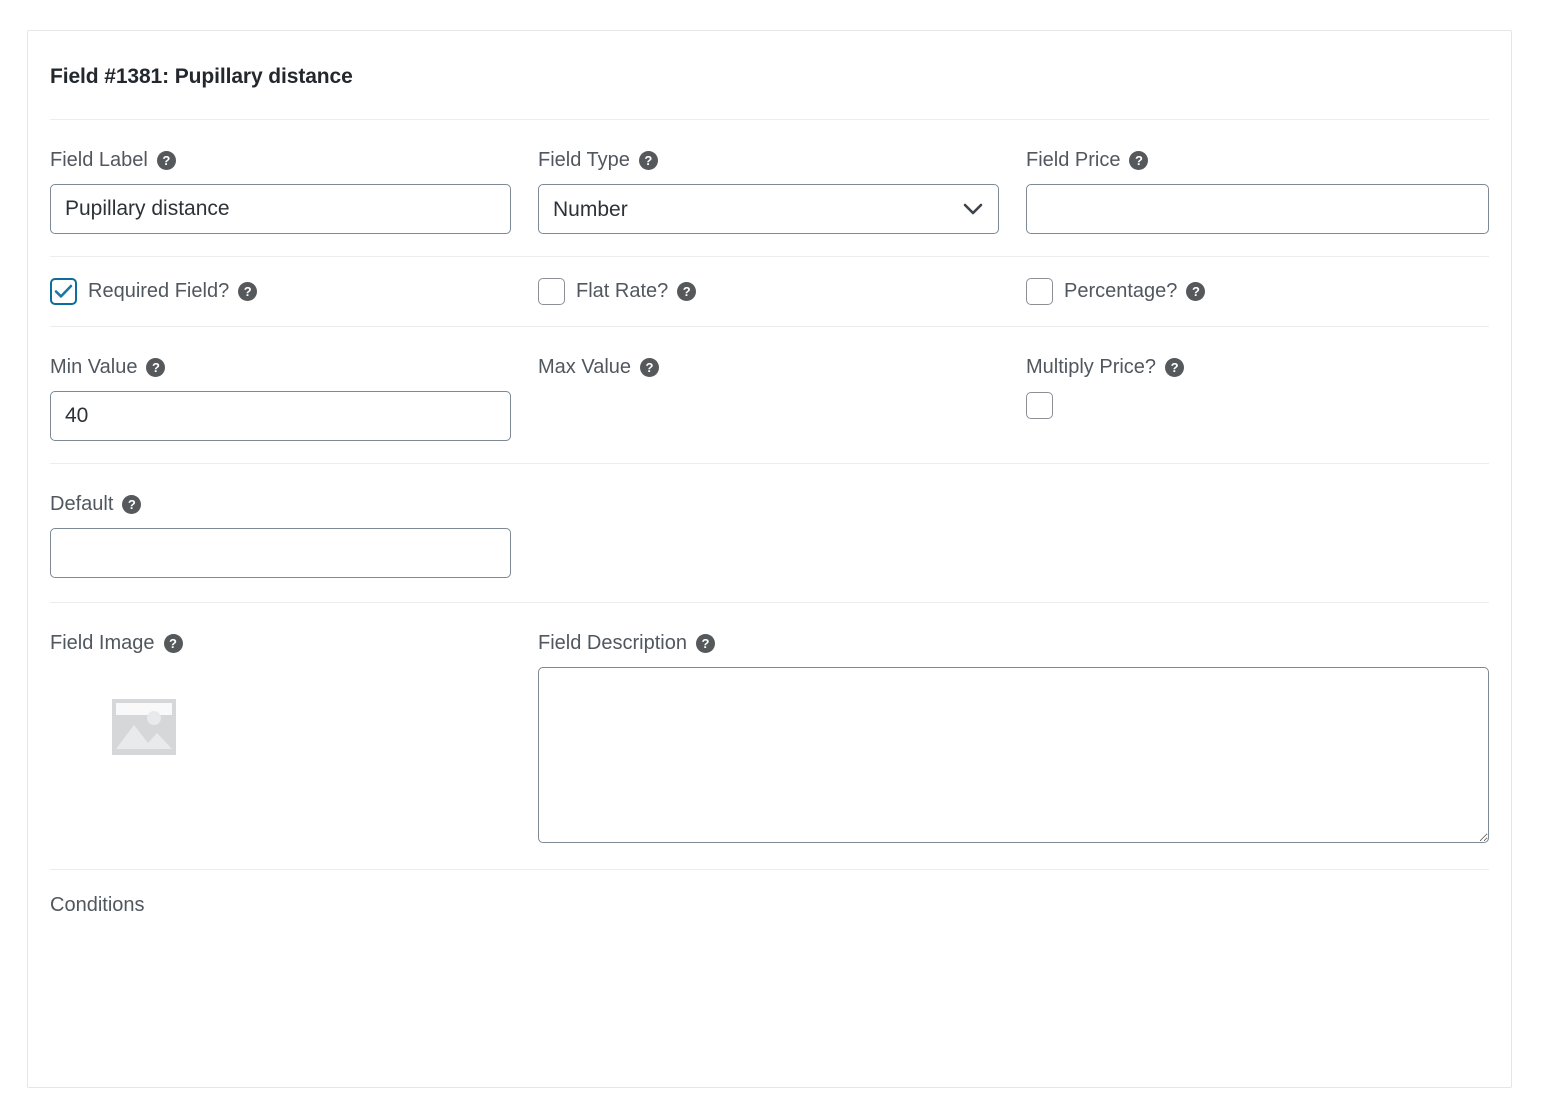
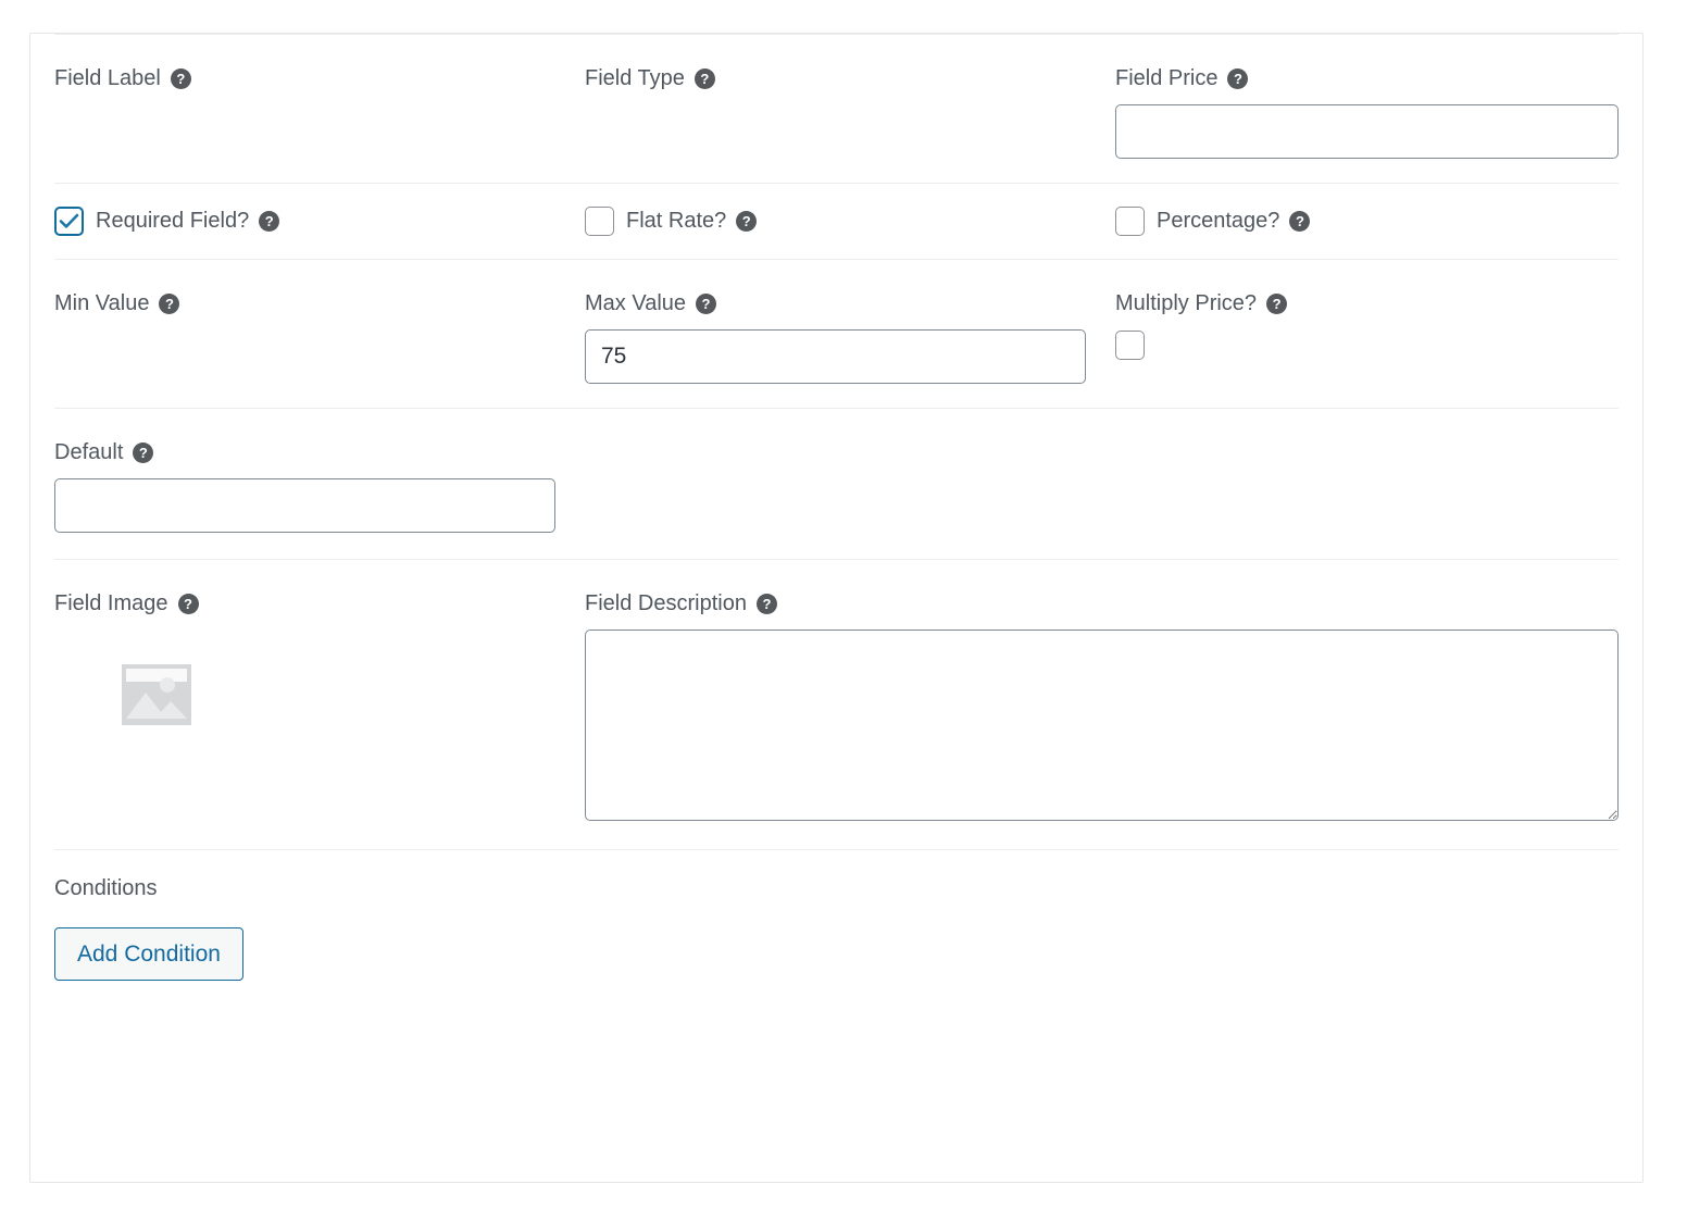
- Field #1381: Pupillary distance
  Field Label
  ?
- Pupillary distance
  Field Type
  ?
- Number
  Field Price
  ?
  Required Field?
  ?
  Flat Rate?
  ?
  Percentage?
  ?
  Min Value
  ?
- 40
  Max Value
  ?
+ 75
  Multiply Price?
  ?
  Default
  ?
  Field Image
  ?
  Field Description
  ?
  Conditions
+ Add Condition
